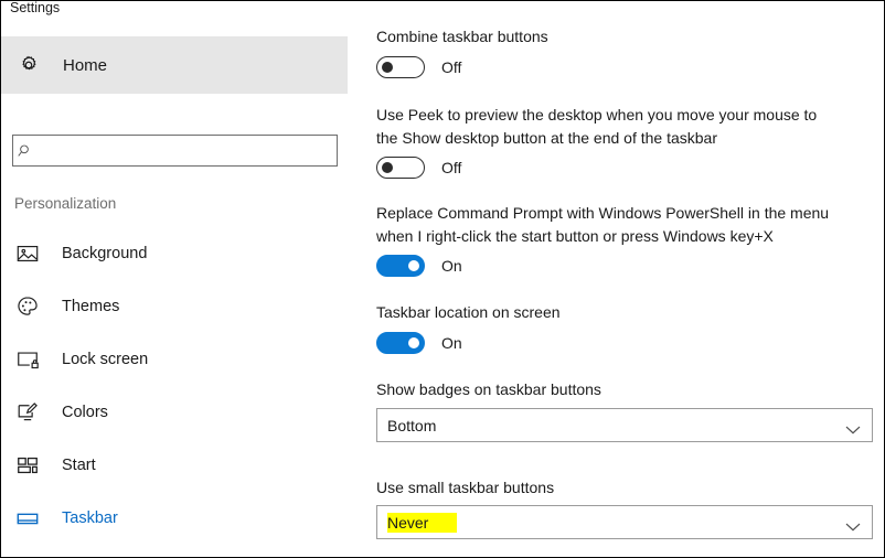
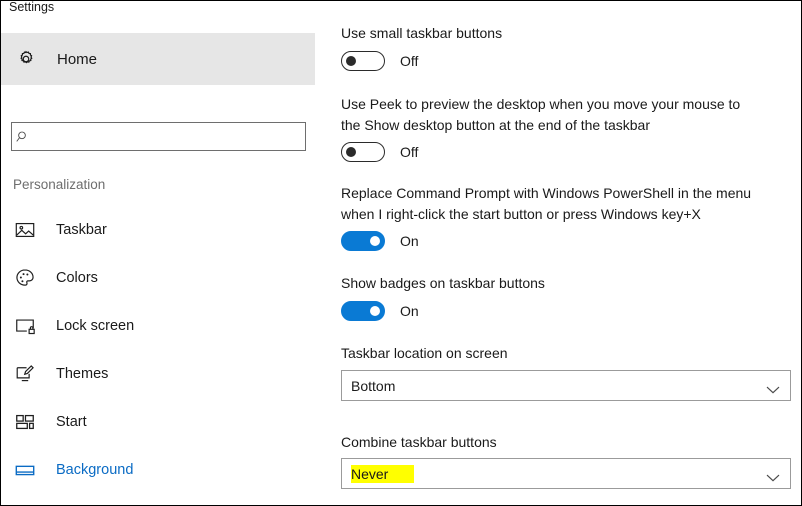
  Settings
  Home
  Personalization
- Background
+ Taskbar
- Themes
+ Colors
  Lock screen
- Colors
+ Themes
  Start
- Taskbar
+ Background
- Combine taskbar buttons
+ Use small taskbar buttons
  Off
  Use Peek to preview the desktop when you move your mouse to
  the Show desktop button at the end of the taskbar
  Off
  Replace Command Prompt with Windows PowerShell in the menu
  when I right-click the start button or press Windows key+X
  On
- Taskbar location on screen
+ Show badges on taskbar buttons
  On
- Show badges on taskbar buttons
+ Taskbar location on screen
  Bottom
- Use small taskbar buttons
+ Combine taskbar buttons
  Never
